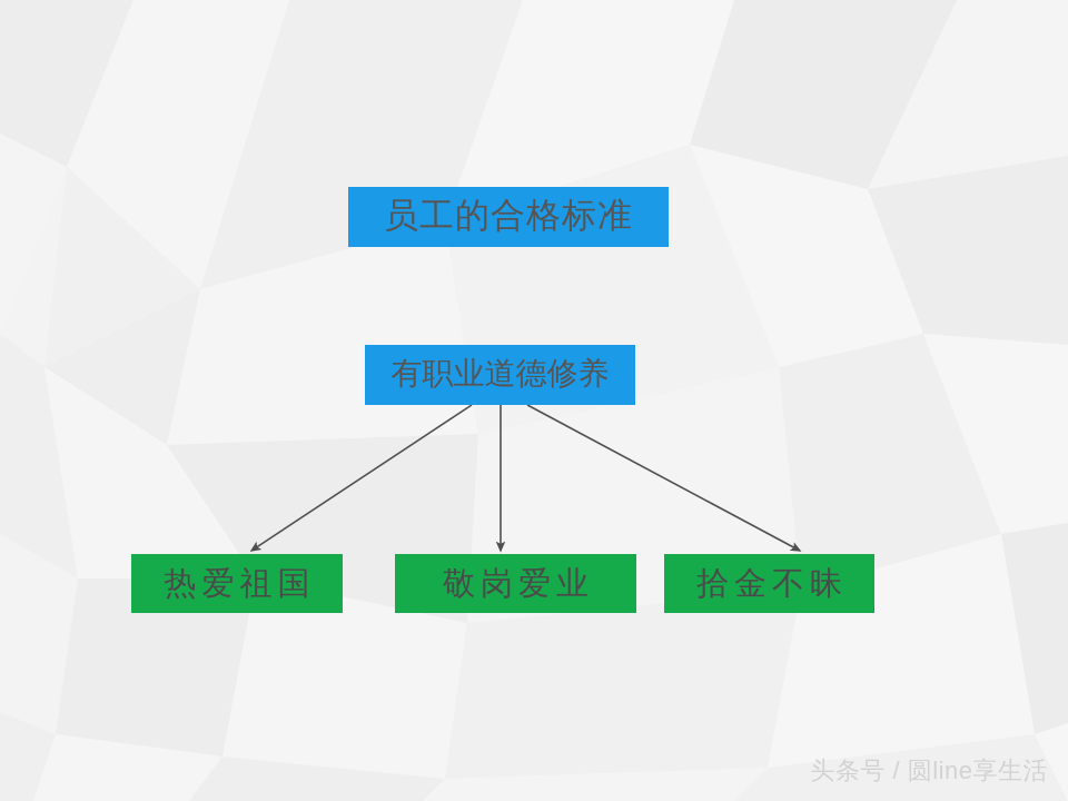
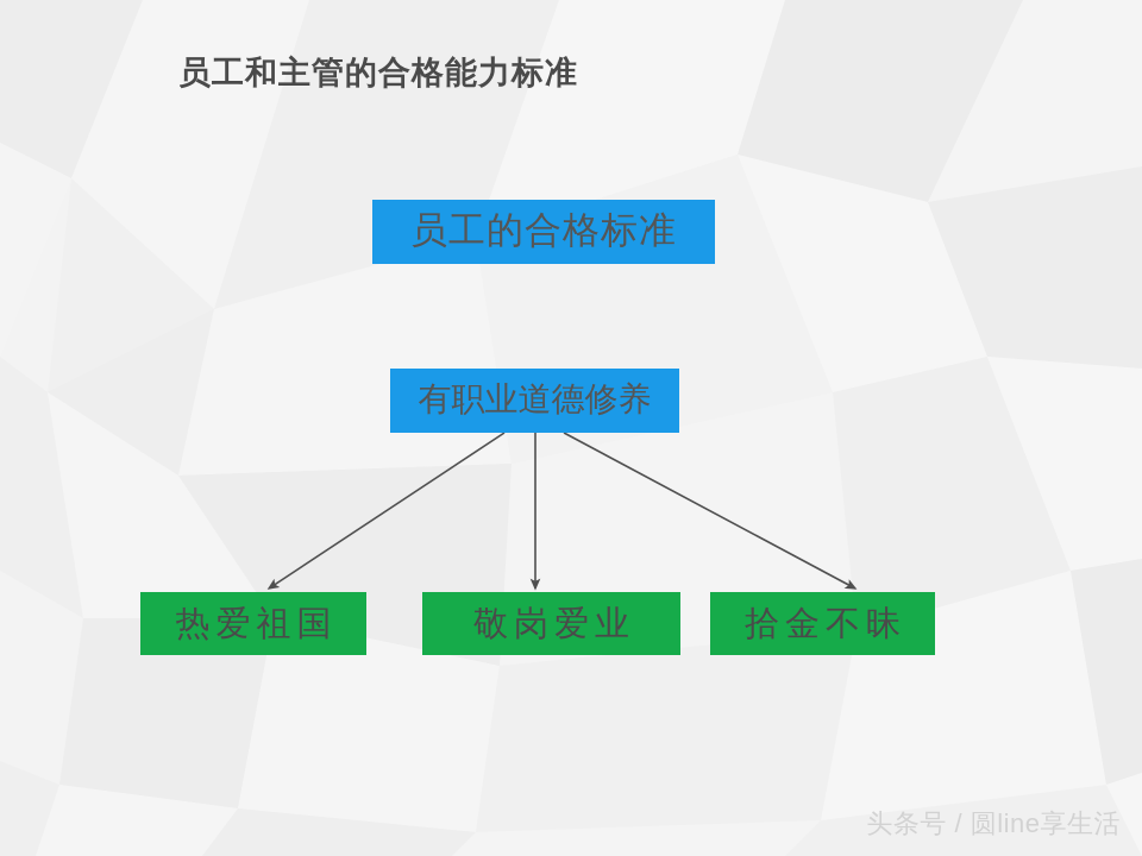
+ 员工和主管的合格能力标准
  员工的合格标准
  有职业道德修养
  热爱祖国
  敬岗爱业
  拾金不昧
  头条号 / 圆line享生活
